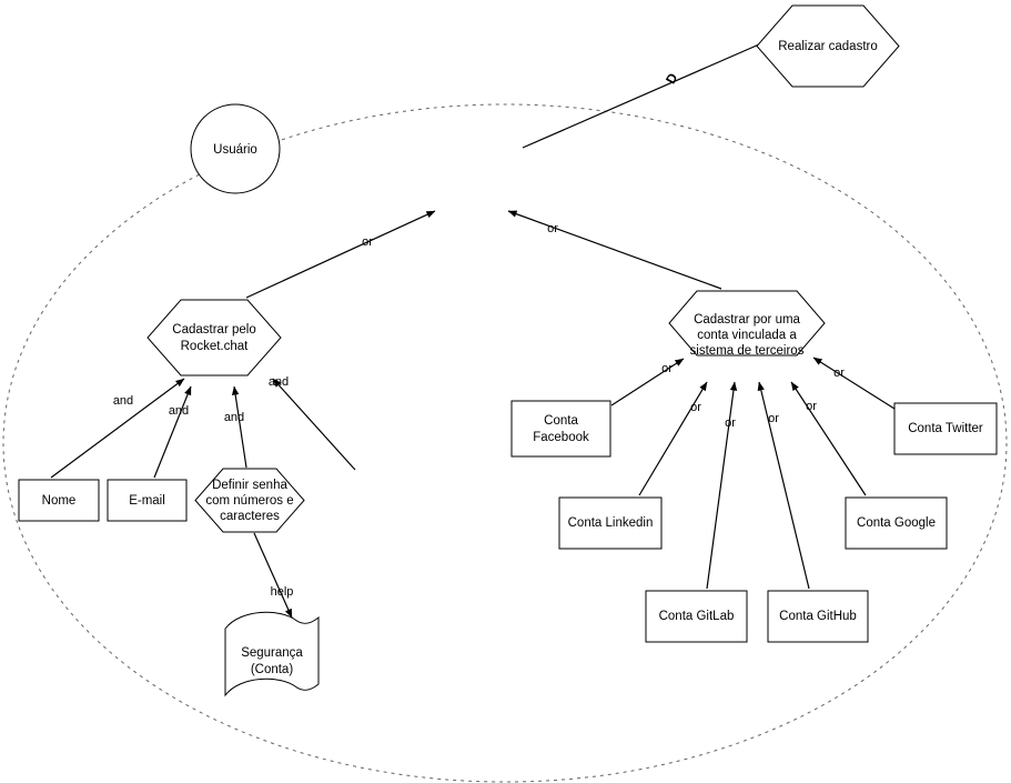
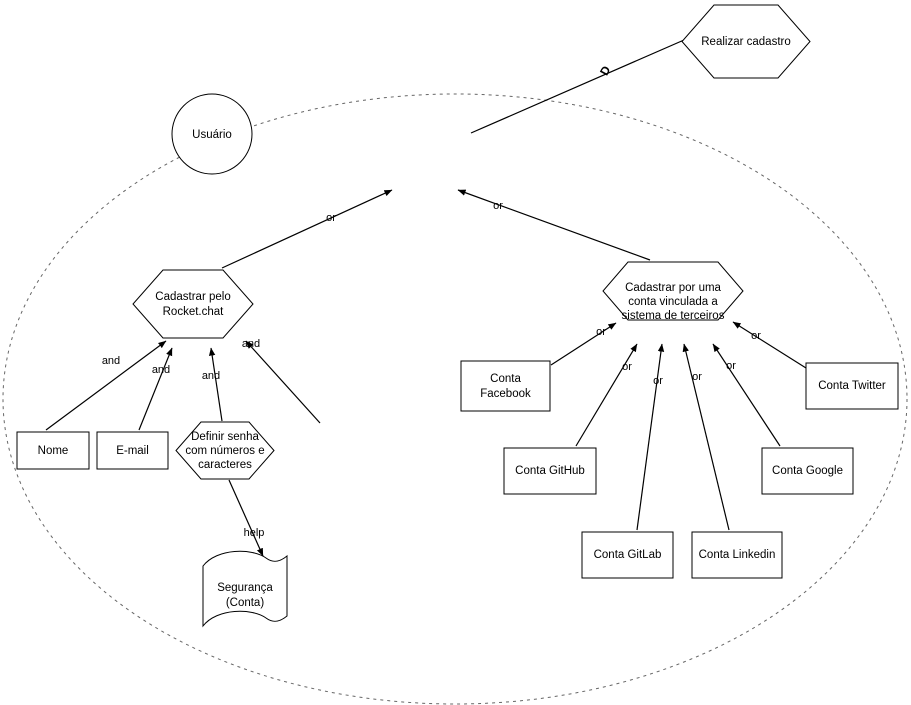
  or
  or
  and
  and
  and
  and
  help
  or
  or
  or
  or
  or
  or
  Usuário
  Realizar cadastro
  Cadastrar pelo
  Rocket.chat
  Cadastrar por uma
  conta vinculada a
  sistema de terceiros
  Nome
  E-mail
  Definir senha
  com números e
  caracteres
  Segurança
  (Conta)
  Conta
  Facebook
- Conta Linkedin
+ Conta GitHub
  Conta GitLab
- Conta GitHub
+ Conta Linkedin
  Conta Google
  Conta Twitter
